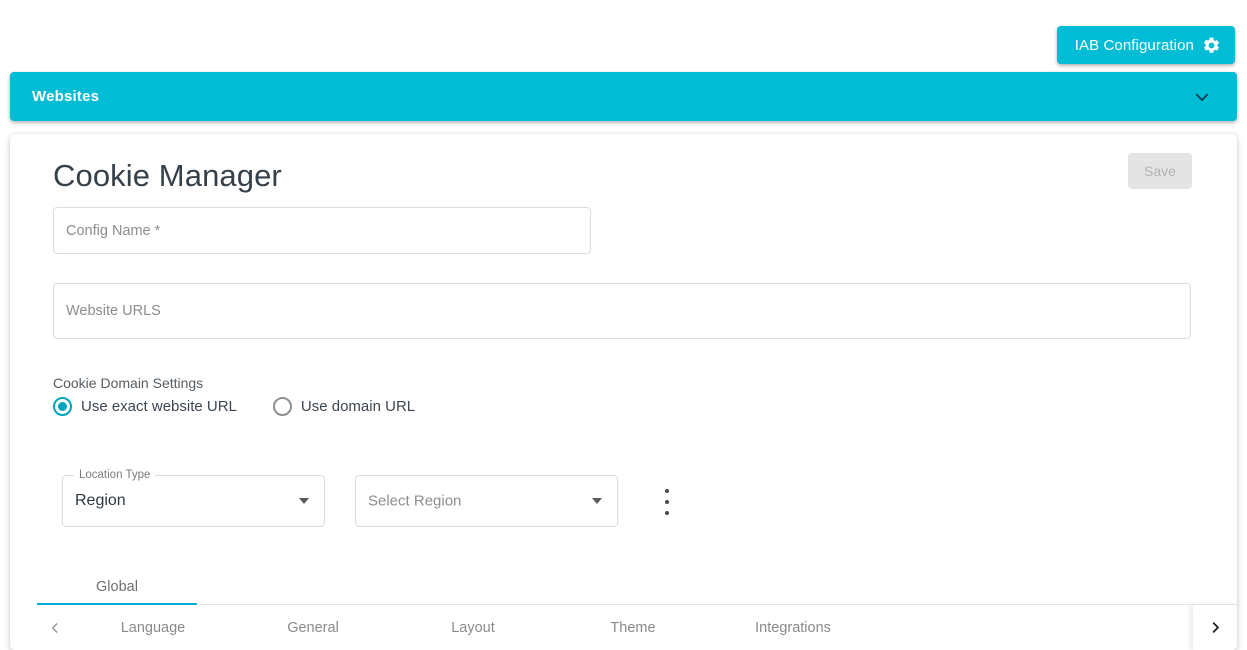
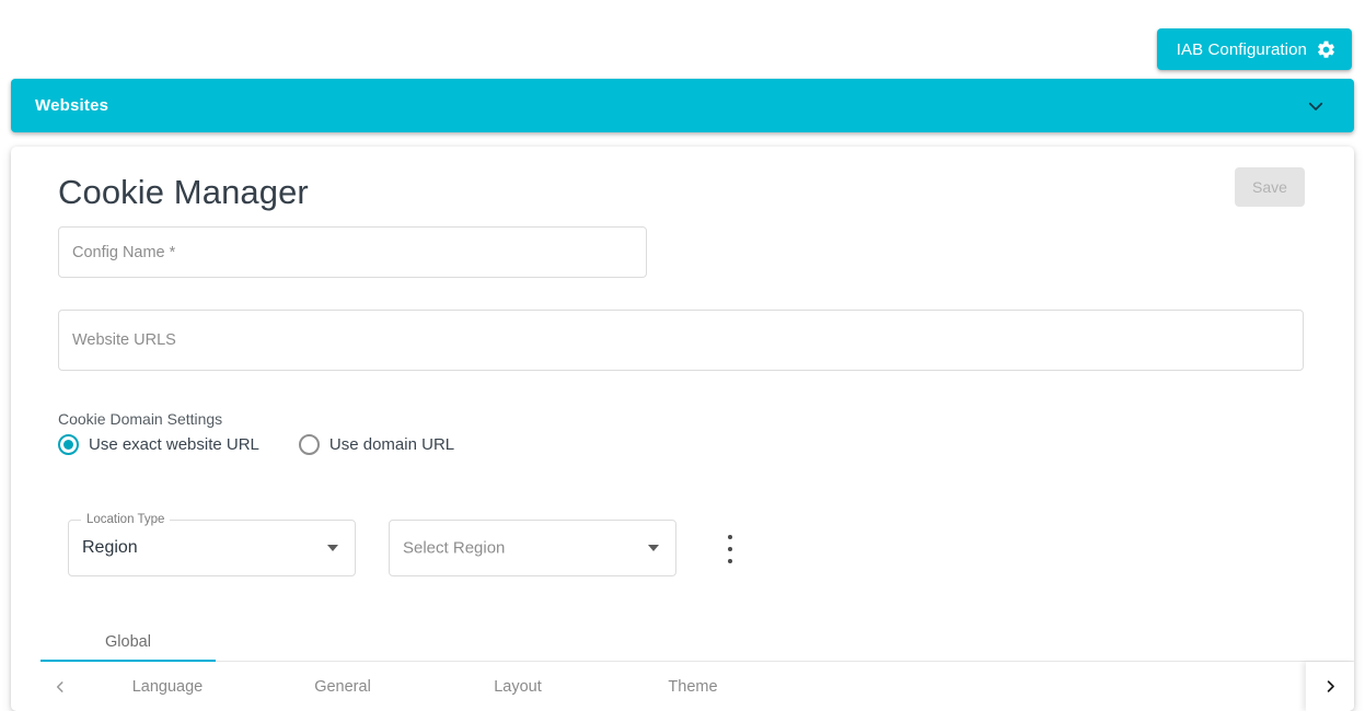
  IAB Configuration
  Websites
  Cookie Manager
  Save
  Config Name *
  Website URLS
  Cookie Domain Settings
  Use exact website URL
  Use domain URL
  Location Type
  Region
  Select Region
  Global
  Language
  General
  Layout
  Theme
- Integrations
